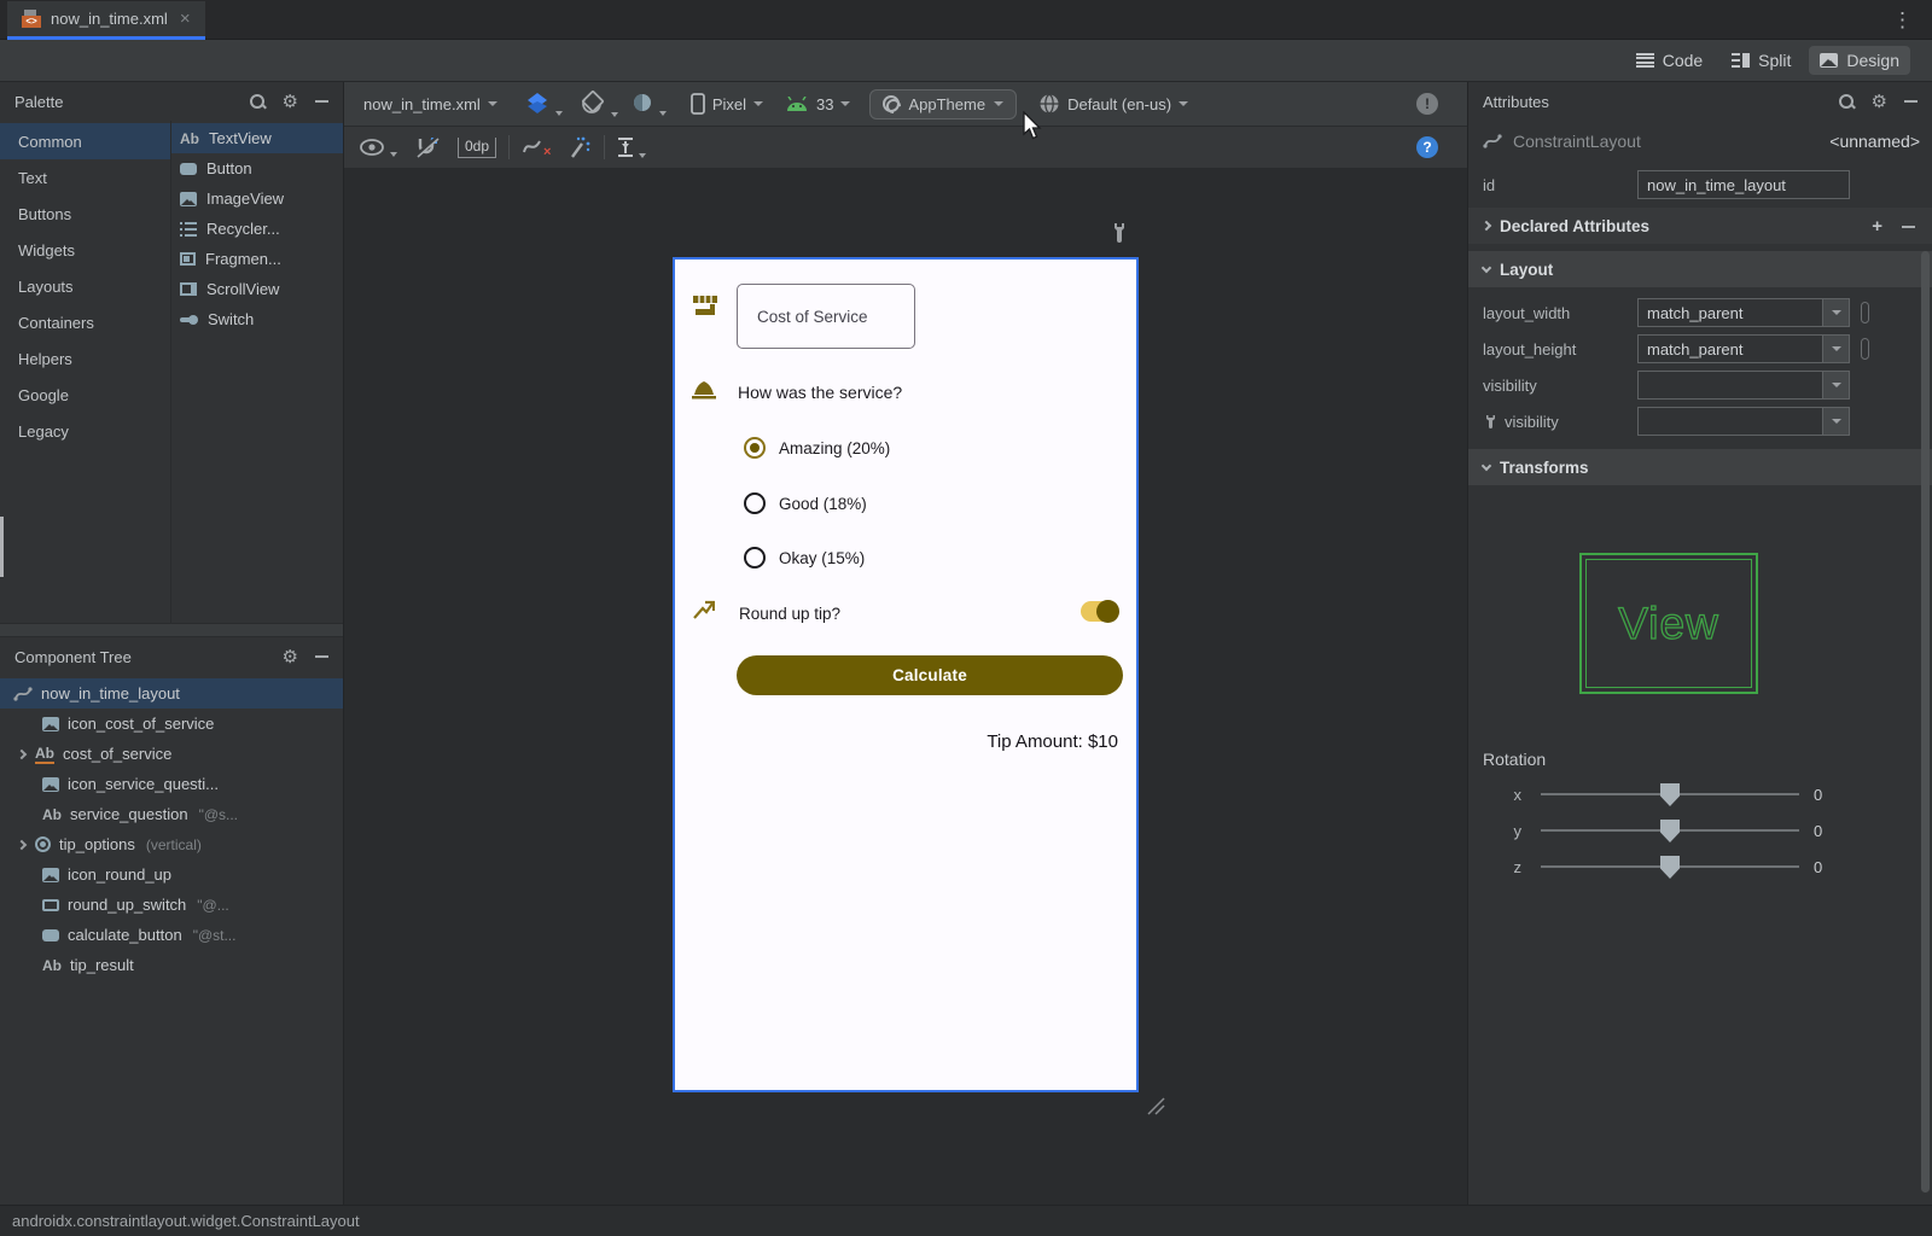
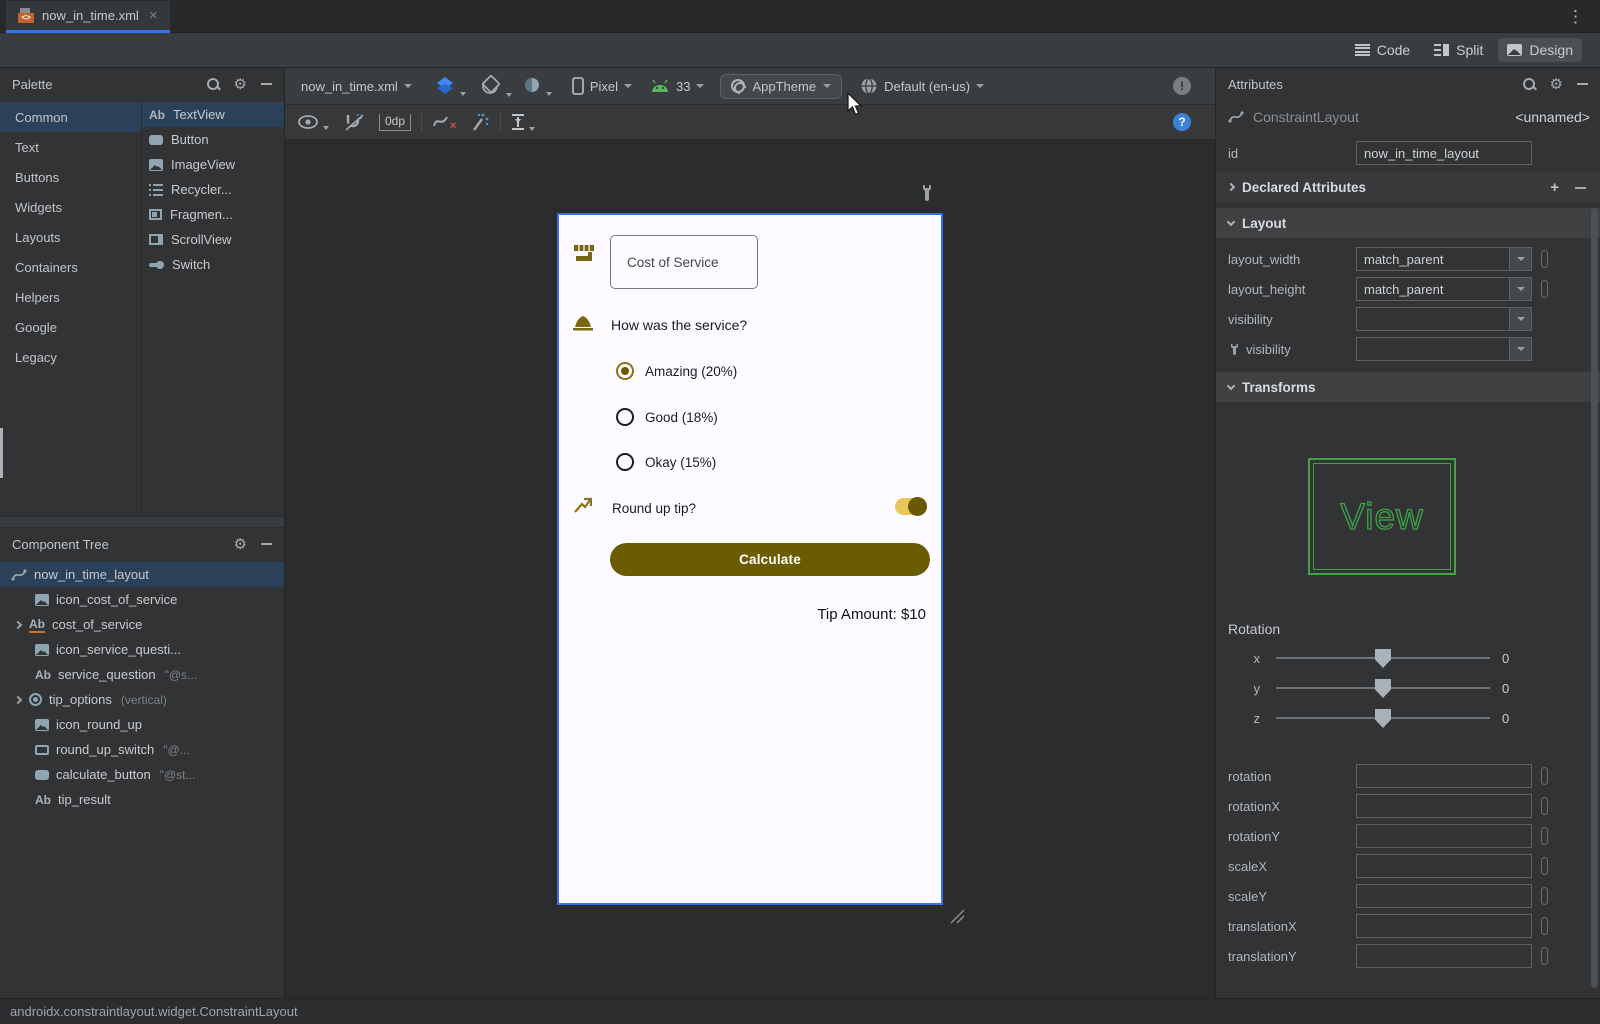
  <>
  now_in_time.xml
  ×
  ⋮
  Code
  Split
  Design
  Palette
  ⚙
  Common
  Text
  Buttons
  Widgets
  Layouts
  Containers
  Helpers
  Google
  Legacy
  Ab
  TextView
  Button
  ImageView
  Recycler...
  Fragmen...
  ScrollView
  Switch
  Component Tree
  ⚙
  now_in_time_layout
  icon_cost_of_service
  Ab
  cost_of_service
  icon_service_questi...
  Ab
  service_question
  "@s...
  tip_options
  (vertical)
  icon_round_up
  round_up_switch
  "@...
  calculate_button
  "@st...
  Ab
  tip_result
  now_in_time.xml
  Pixel
  33
  AppTheme
  Default (en-us)
  !
  0dp
  ×
  ?
  Cost of Service
  How was the service?
  Amazing (20%)
  Good (18%)
  Okay (15%)
  Round up tip?
  Calculate
  Tip Amount: $10
  Attributes
  ⚙
  ConstraintLayout
  <unnamed>
  id
  now_in_time_layout
  Declared Attributes
  +
  Layout
  layout_width
  match_parent
  layout_height
  match_parent
  visibility
  visibility
  Transforms
  View
  Rotation
  x
  0
  y
  0
  z
  0
+ rotation
+ rotationX
+ rotationY
+ scaleX
+ scaleY
+ translationX
+ translationY
  androidx.constraintlayout.widget.ConstraintLayout
